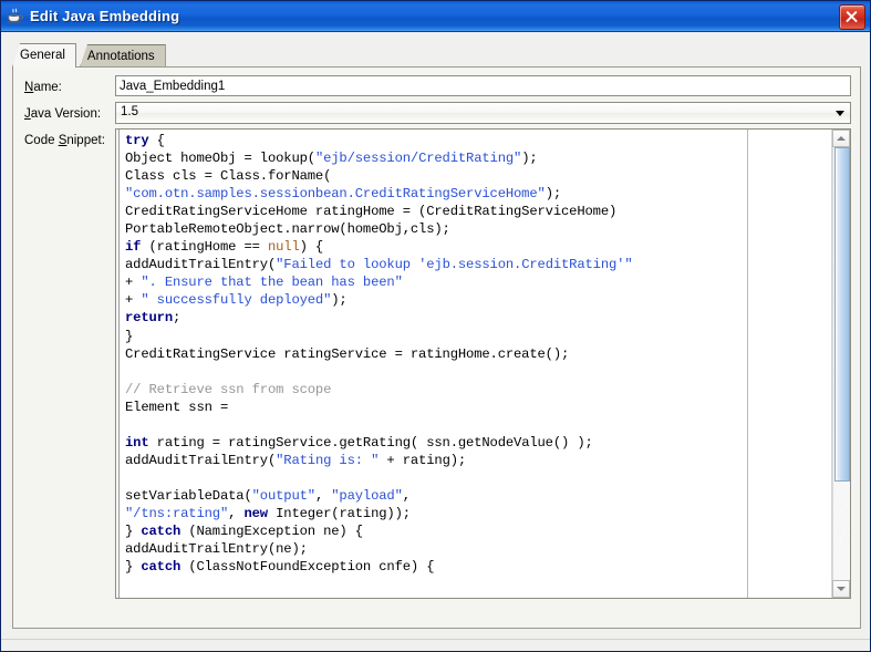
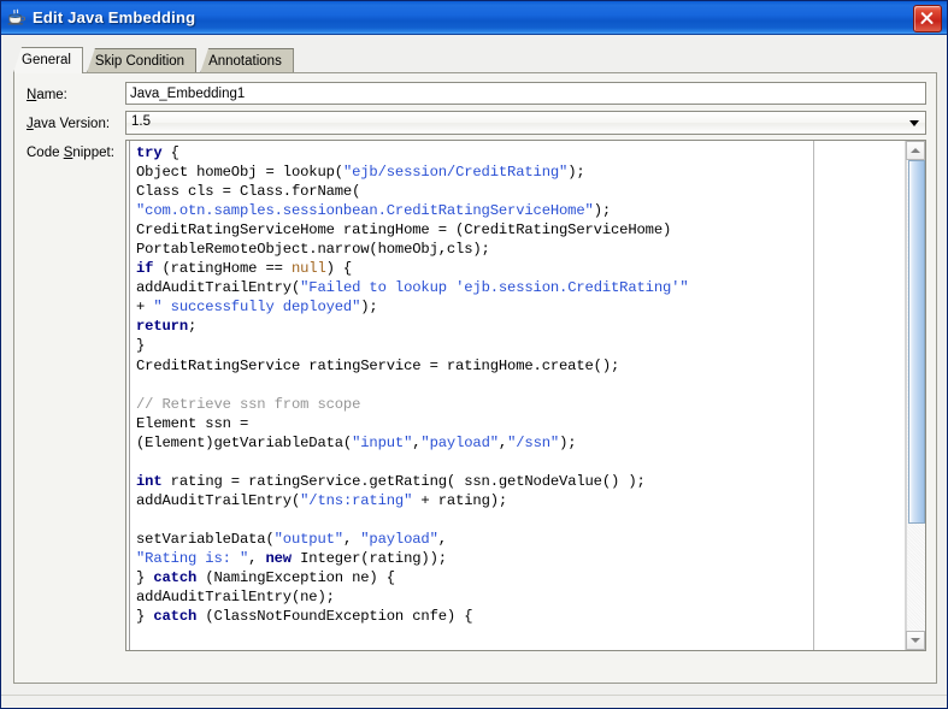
  Edit Java Embedding
  General
+ Skip Condition
  Annotations
  Name:
  Java_Embedding1
  Java Version:
  1.5
  Code Snippet:
  try {
  Object homeObj = lookup("ejb/session/CreditRating");
  Class cls = Class.forName(
  "com.otn.samples.sessionbean.CreditRatingServiceHome");
  CreditRatingServiceHome ratingHome = (CreditRatingServiceHome)
  PortableRemoteObject.narrow(homeObj,cls);
  if (ratingHome == null) {
  addAuditTrailEntry("Failed to lookup 'ejb.session.CreditRating'"
- + ". Ensure that the bean has been"
  + " successfully deployed");
  return;
  }
  CreditRatingService ratingService = ratingHome.create();
  // Retrieve ssn from scope
  Element ssn =
+ (Element)getVariableData("input","payload","/ssn");
  int rating = ratingService.getRating( ssn.getNodeValue() );
- addAuditTrailEntry("Rating is: " + rating);
+ addAuditTrailEntry("/tns:rating" + rating);
  setVariableData("output", "payload",
- "/tns:rating", new Integer(rating));
+ "Rating is: ", new Integer(rating));
  } catch (NamingException ne) {
  addAuditTrailEntry(ne);
  } catch (ClassNotFoundException cnfe) {
